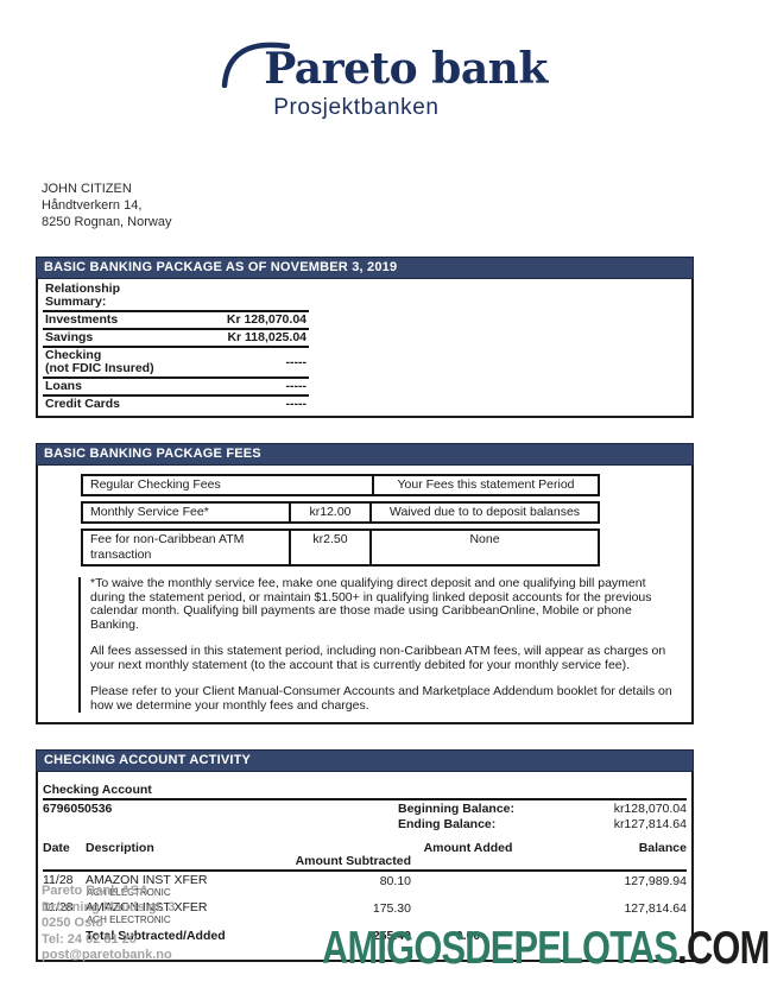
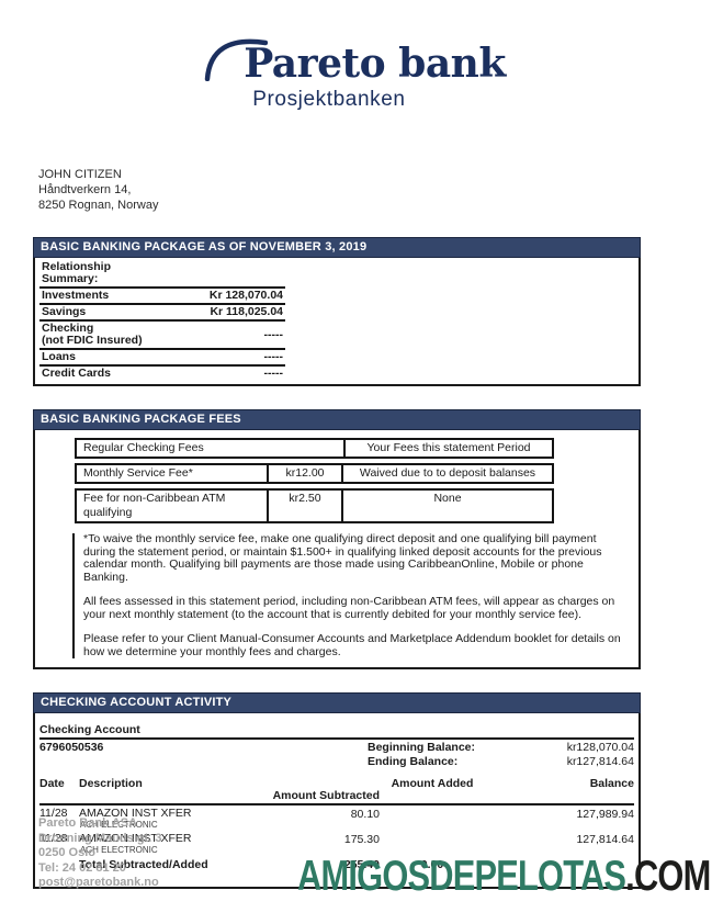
  Pareto bank
  Prosjektbanken
  JOHN CITIZEN
  Håndtverkern 14,
  8250 Rognan, Norway
  BASIC BANKING PACKAGE AS OF NOVEMBER 3, 2019
  Relationship Summary:
  Investments	Kr 128,070.04
  Savings	Kr 118,025.04
  Checking (not FDIC Insured)	-----
  Loans	-----
  Credit Cards	-----
  BASIC BANKING PACKAGE FEES
  Regular Checking Fees
  Your Fees this statement Period
  Monthly Service Fee*
  kr12.00
  Waived due to to deposit balanses
- Fee for non-Caribbean ATM transaction
+ Fee for non-Caribbean ATM qualifying
  kr2.50
  None
  *To waive the monthly service fee, make one qualifying direct deposit and one qualifying bill payment during the statement period, or maintain $1.500+ in qualifying linked deposit accounts for the previous calendar month. Qualifying bill payments are those made using CaribbeanOnline, Mobile or phone Banking.
  All fees assessed in this statement period, including non-Caribbean ATM fees, will appear as charges on your next monthly statement (to the account that is currently debited for your monthly service fee).
  Please refer to your Client Manual-Consumer Accounts and Marketplace Addendum booklet for details on how we determine your monthly fees and charges.
  CHECKING ACCOUNT ACTIVITY
  Checking Account
  6796050536
  Beginning Balance:
  kr128,070.04
  Ending Balance:
  kr127,814.64
  Date
  Description
  Amount Added
  Balance
  Amount Subtracted
  11/28
  AMAZON INST XFER
  ACH ELECTRONIC
  80.10
  127,989.94
  11/28
  AMAZON INST XFER
  ACH ELECTRONIC
  175.30
  127,814.64
  Total Subtracted/Added
  255.40
  0.00
  Pareto Bank ASA
  Dronning Mauds gt. 3
  0250 Oslo
  Tel: 24 02 81 20
  post@paretobank.no
  AMIGOSDEPELOTAS.COM
